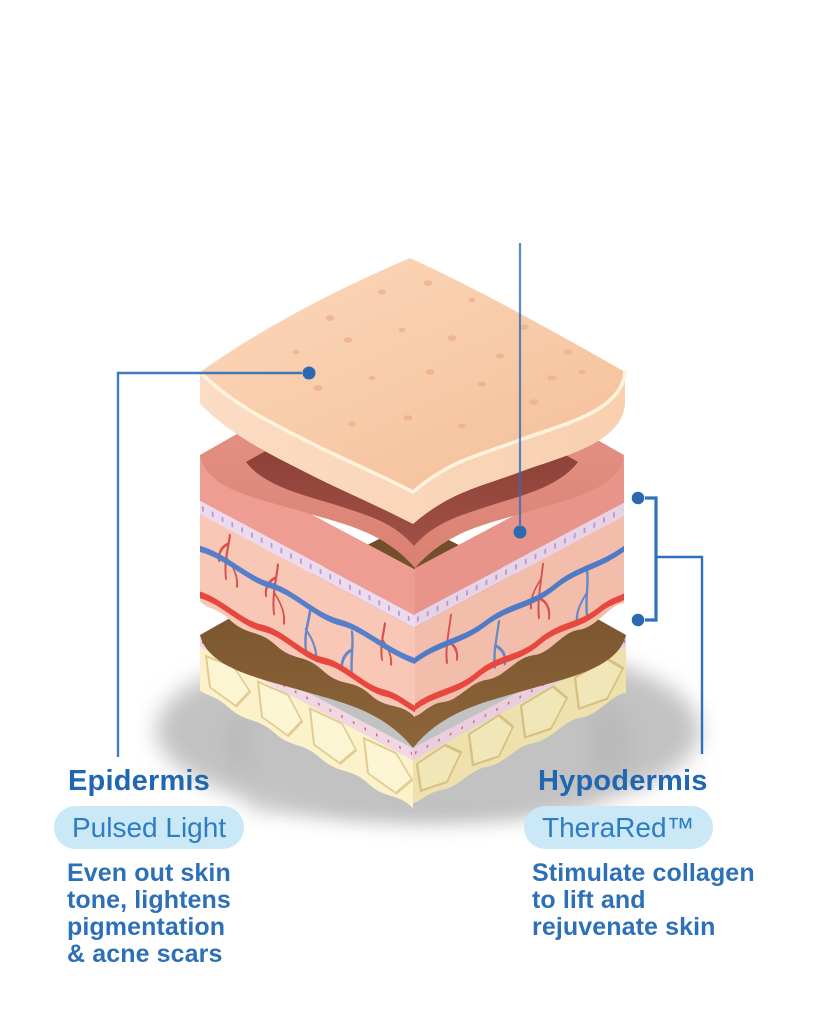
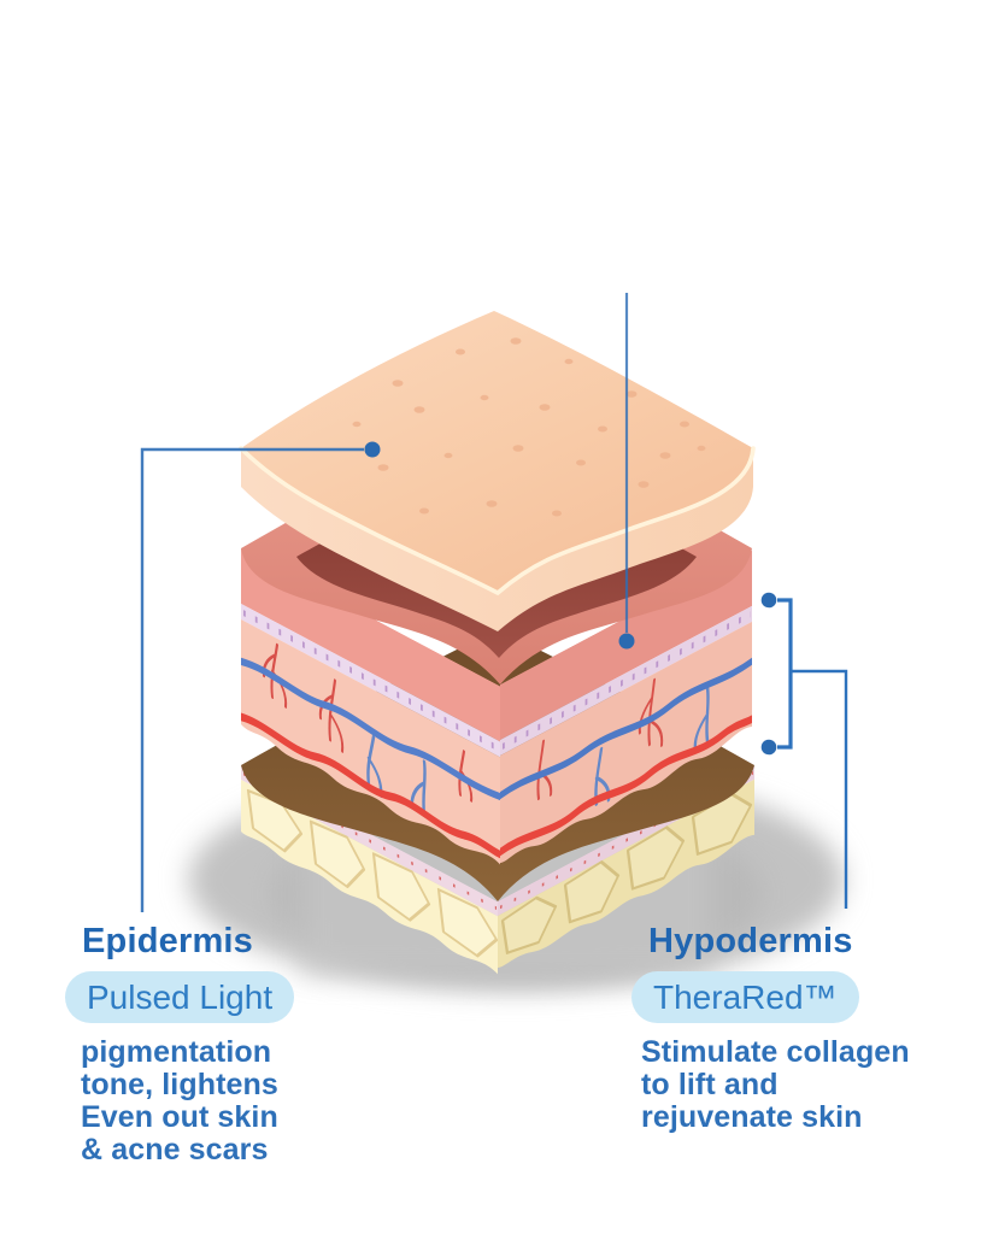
  Epidermis
  Pulsed Light
- Even out skin
+ pigmentation
  tone, lightens
- pigmentation
+ Even out skin
  & acne scars
  Hypodermis
  TheraRed™
  Stimulate collagen
  to lift and
  rejuvenate skin
